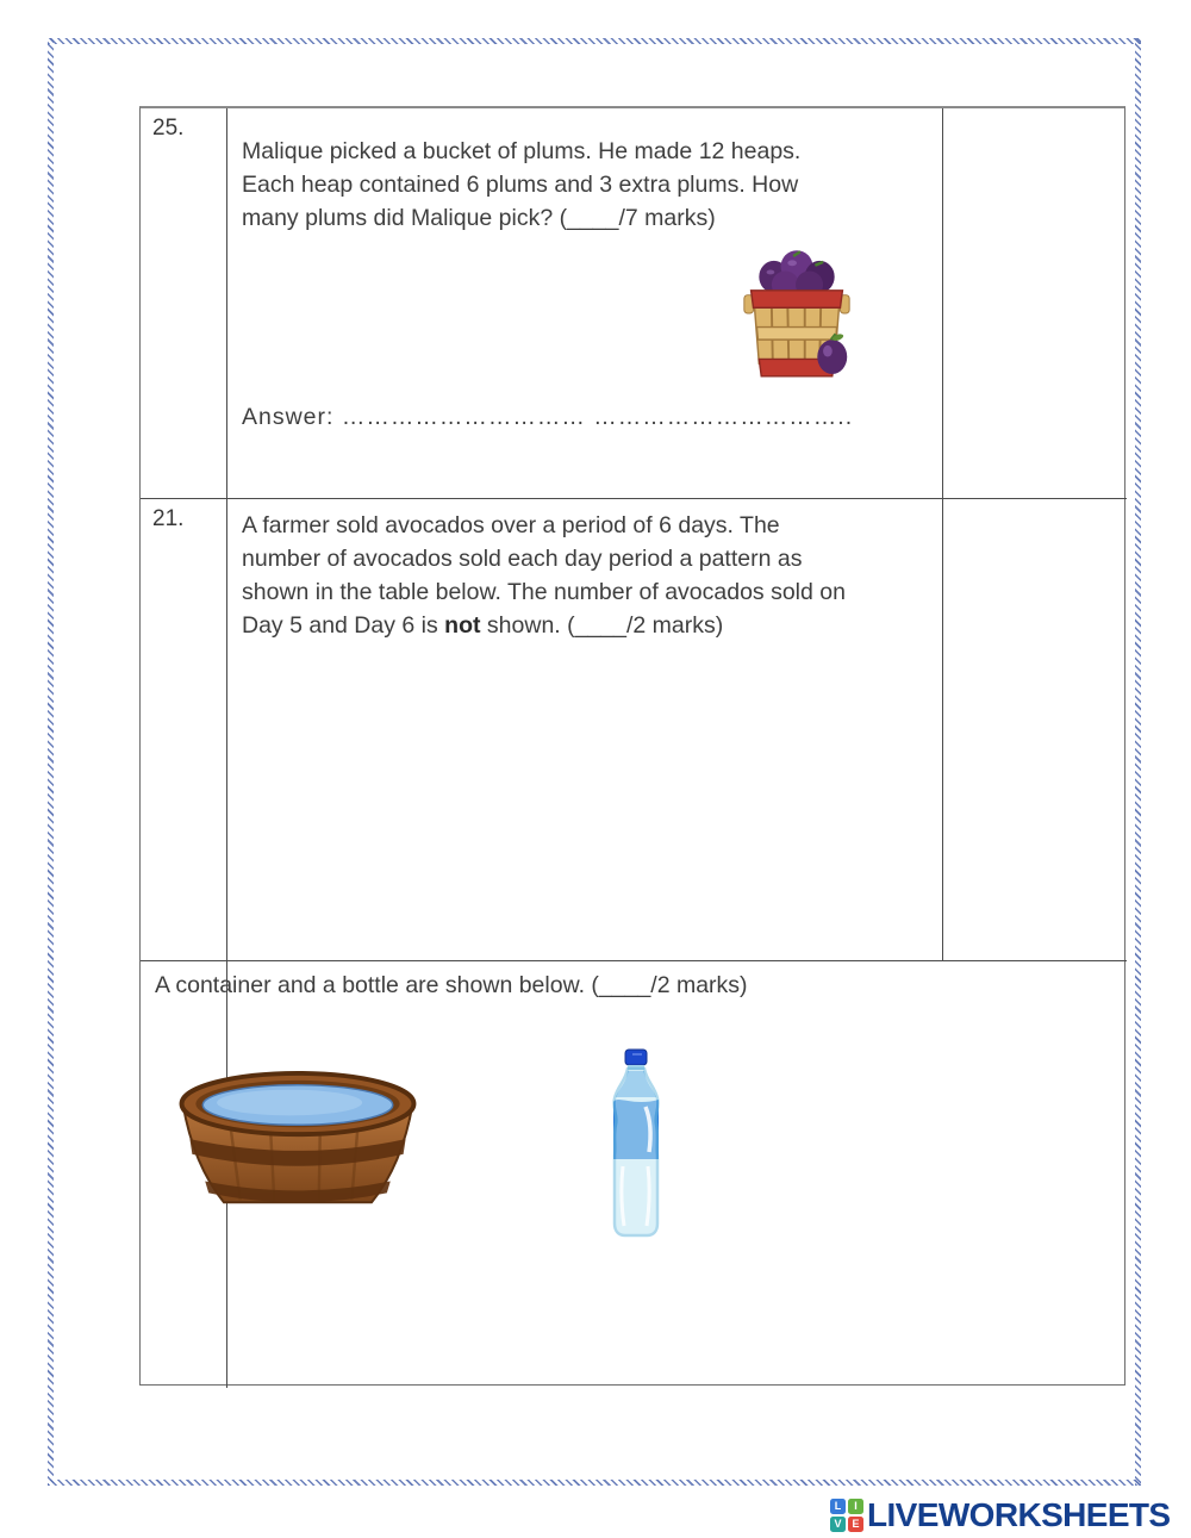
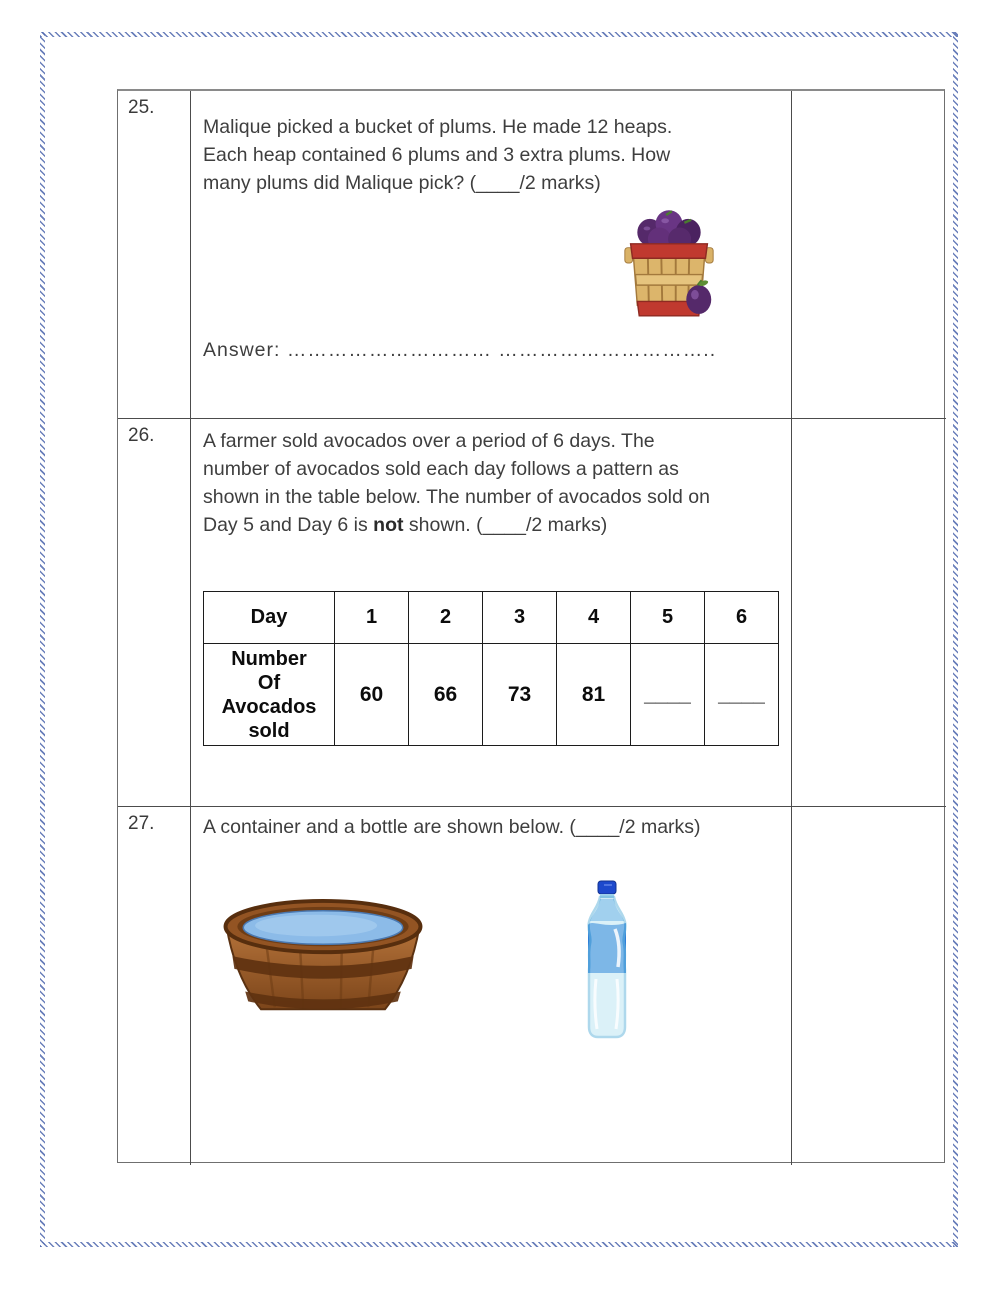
  25.
- Malique picked a bucket of plums. He made 12 heaps. Each heap contained 6 plums and 3 extra plums. How many plums did Malique pick? (____/7 marks)
+ Malique picked a bucket of plums. He made 12 heaps. Each heap contained 6 plums and 3 extra plums. How many plums did Malique pick? (____/2 marks)
  Answer: ………………………… …………………………..
- 21.
+ 26.
- A farmer sold avocados over a period of 6 days. The number of avocados sold each day period a pattern as shown in the table below. The number of avocados sold on Day 5 and Day 6 is not shown. (____/2 marks)
+ A farmer sold avocados over a period of 6 days. The number of avocados sold each day follows a pattern as shown in the table below. The number of avocados sold on Day 5 and Day 6 is not shown. (____/2 marks)
+ Day	1	2	3	4	5	6
+ Number Of Avocados sold	60	66	73	81	____	____
+ 27.
  A container and a bottle are shown below. (____/2 marks)
- L
- I
- V
- E
- LIVEWORKSHEETS
